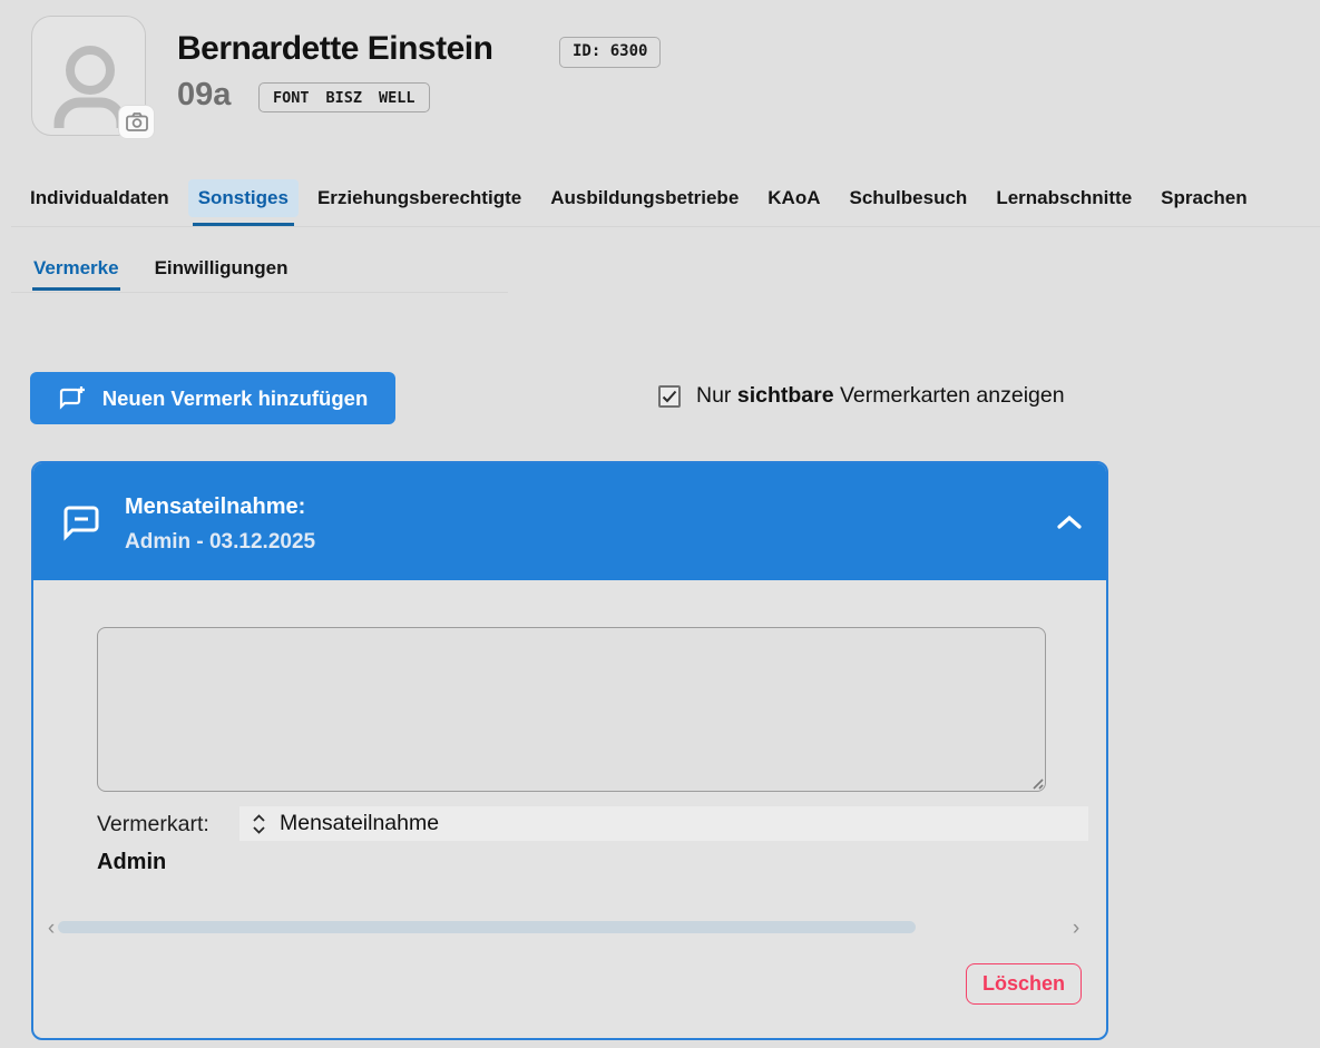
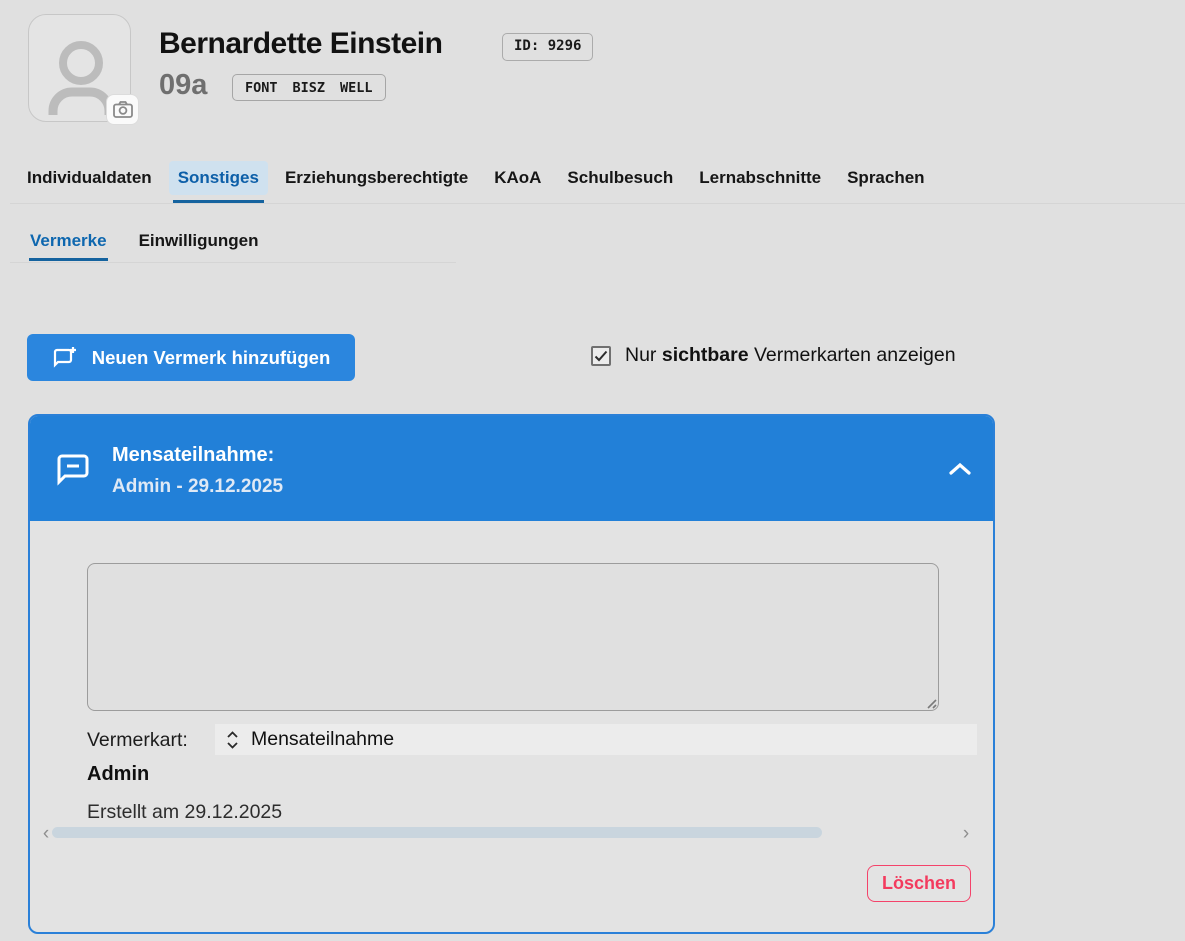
  Bernardette Einstein
- ID: 6300
+ ID: 9296
  09a
  FONT
  BISZ
  WELL
  Individualdaten
  Sonstiges
  Erziehungsberechtigte
- Ausbildungsbetriebe
  KAoA
  Schulbesuch
  Lernabschnitte
  Sprachen
  Vermerke
  Einwilligungen
  Neuen Vermerk hinzufügen
  Nur sichtbare Vermerkarten anzeigen
  Mensateilnahme:
- Admin - 03.12.2025
+ Admin - 29.12.2025
  Vermerkart:
  Mensateilnahme
  Admin
+ Erstellt am 29.12.2025
  ‹
  ›
  Löschen
